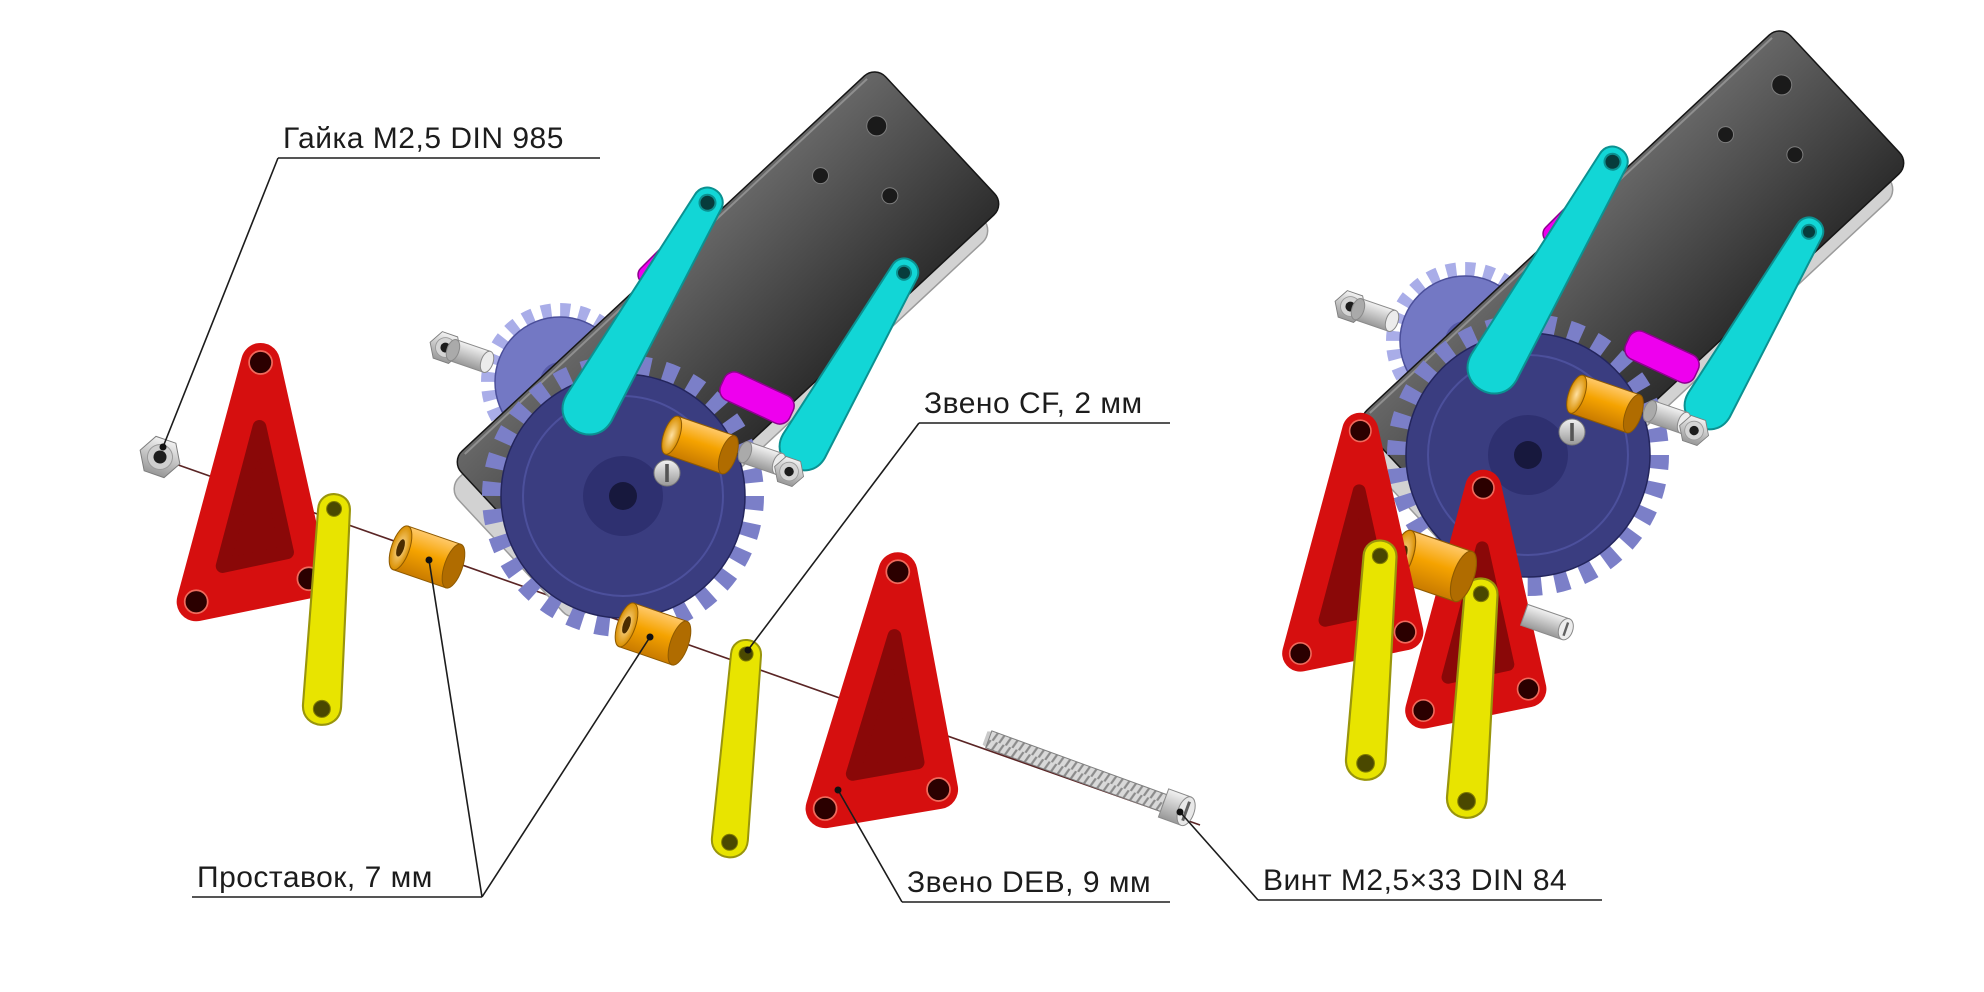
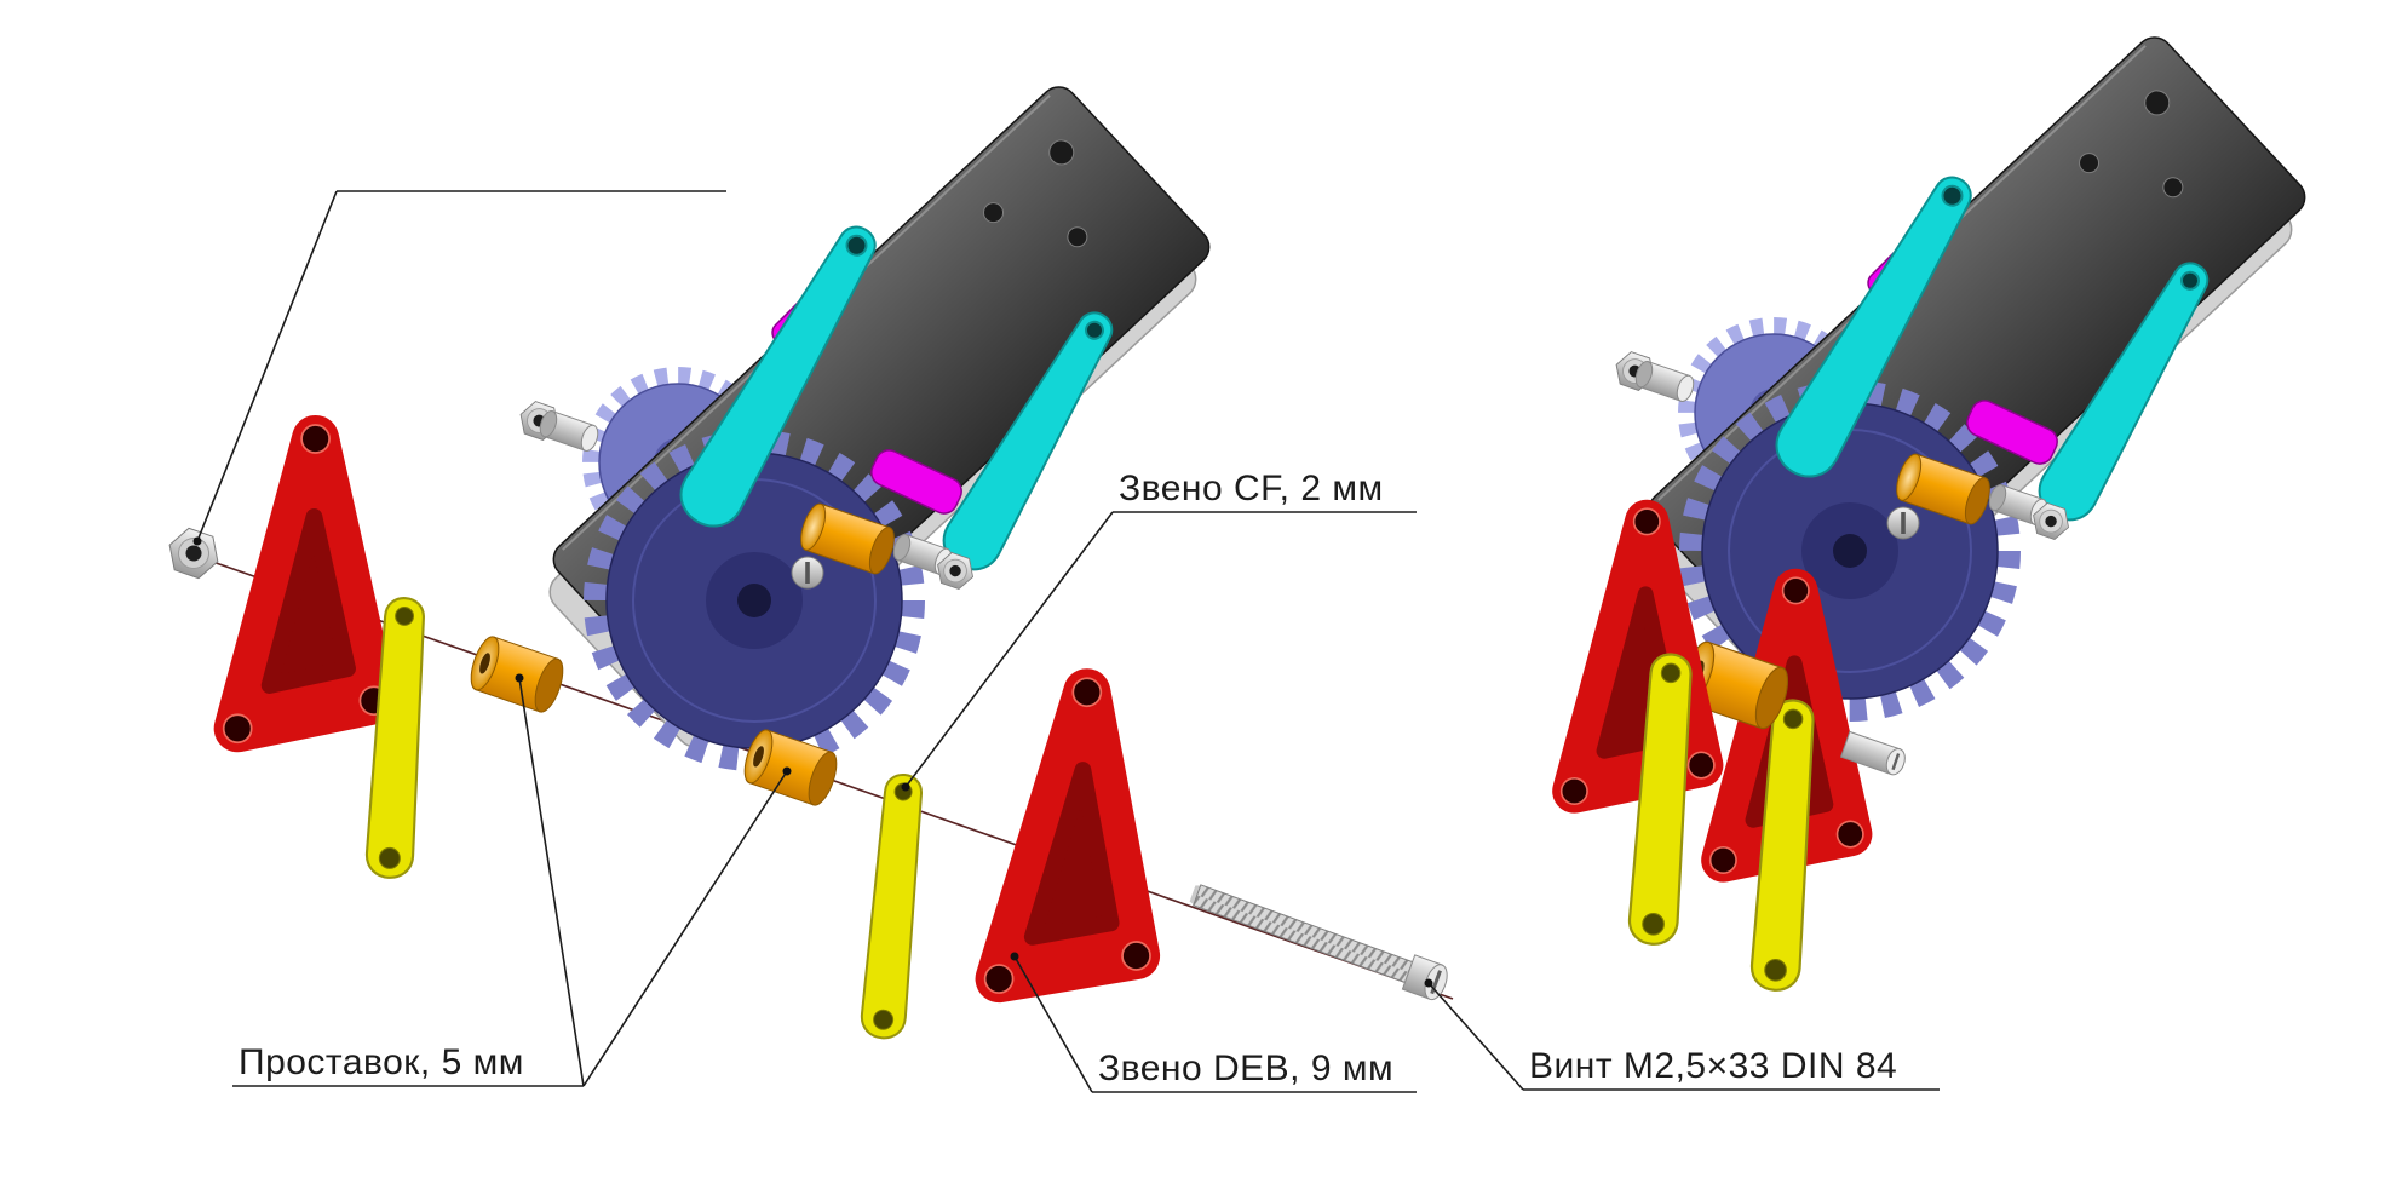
- Гайка М2,5 DIN 985
  Звено CF, 2 мм
- Проставок, 7 мм
+ Проставок, 5 мм
  Звено DEB, 9 мм
  Винт М2,5×33 DIN 84
